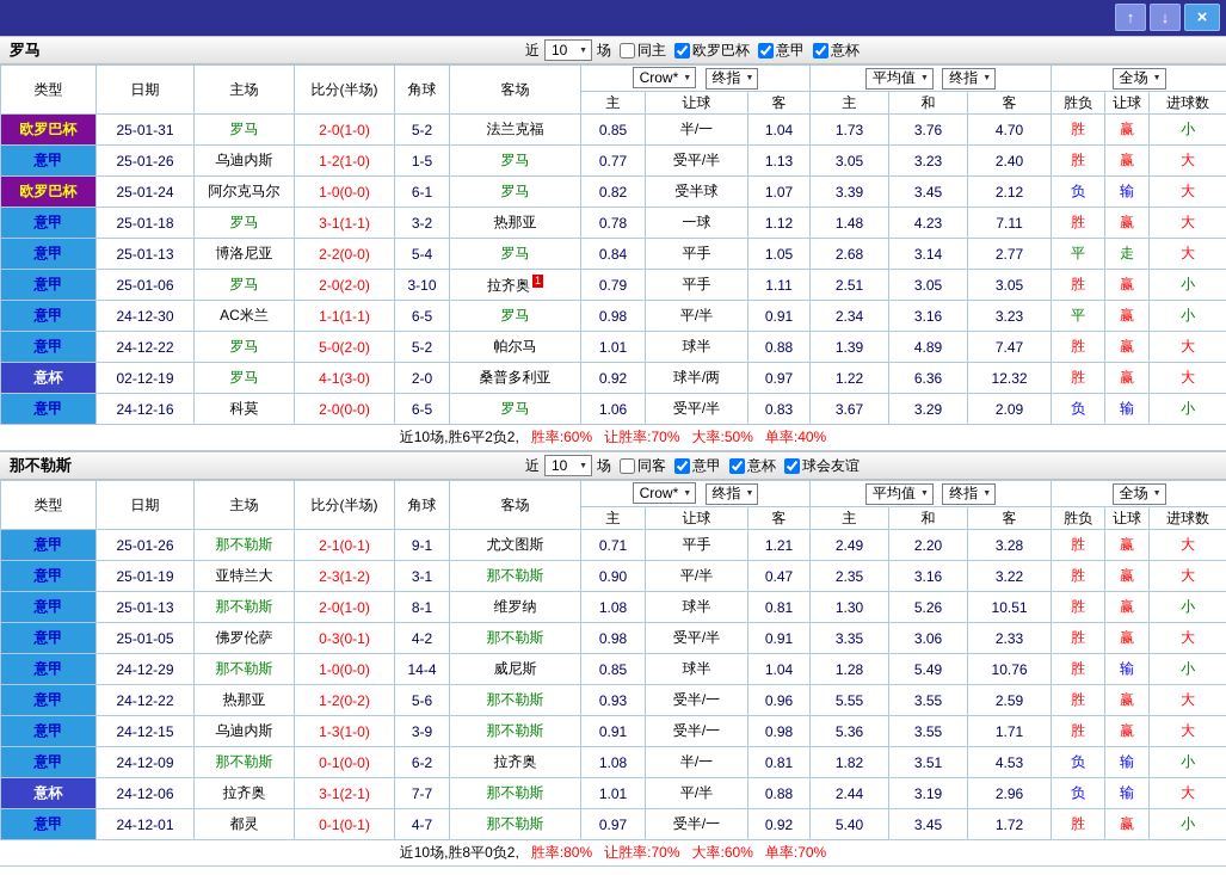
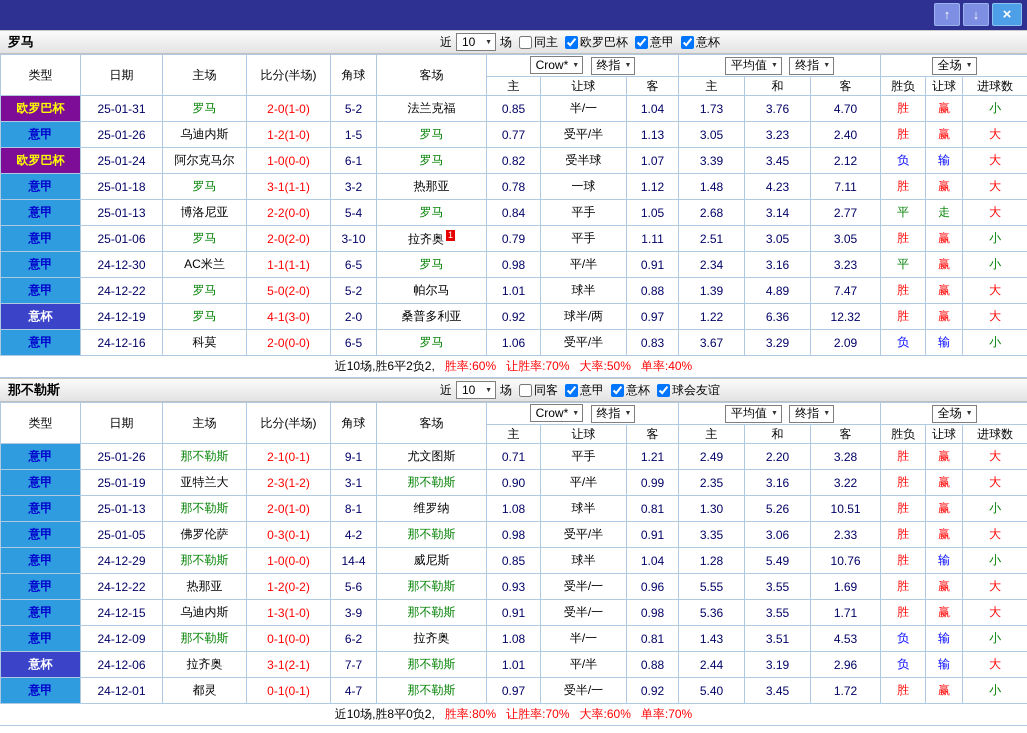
  ↑
  ↓
  ×
  罗马
  近
  10
  场
  同主
  欧罗巴杯
  意甲
  意杯
  类型	日期	主场	比分(半场)	角球	客场	Crow* 终指	平均值 终指	全场
  主	让球	客	主	和	客	胜负	让球	进球数
  欧罗巴杯	25-01-31	罗马	2-0(1-0)	5-2	法兰克福	0.85	半/一	1.04	1.73	3.76	4.70	胜	赢	小
  意甲	25-01-26	乌迪内斯	1-2(1-0)	1-5	罗马	0.77	受平/半	1.13	3.05	3.23	2.40	胜	赢	大
  欧罗巴杯	25-01-24	阿尔克马尔	1-0(0-0)	6-1	罗马	0.82	受半球	1.07	3.39	3.45	2.12	负	输	大
  意甲	25-01-18	罗马	3-1(1-1)	3-2	热那亚	0.78	一球	1.12	1.48	4.23	7.11	胜	赢	大
  意甲	25-01-13	博洛尼亚	2-2(0-0)	5-4	罗马	0.84	平手	1.05	2.68	3.14	2.77	平	走	大
  意甲	25-01-06	罗马	2-0(2-0)	3-10	拉齐奥 1	0.79	平手	1.11	2.51	3.05	3.05	胜	赢	小
  意甲	24-12-30	AC米兰	1-1(1-1)	6-5	罗马	0.98	平/半	0.91	2.34	3.16	3.23	平	赢	小
  意甲	24-12-22	罗马	5-0(2-0)	5-2	帕尔马	1.01	球半	0.88	1.39	4.89	7.47	胜	赢	大
- 意杯	02-12-19	罗马	4-1(3-0)	2-0	桑普多利亚	0.92	球半/两	0.97	1.22	6.36	12.32	胜	赢	大
+ 意杯	24-12-19	罗马	4-1(3-0)	2-0	桑普多利亚	0.92	球半/两	0.97	1.22	6.36	12.32	胜	赢	大
  意甲	24-12-16	科莫	2-0(0-0)	6-5	罗马	1.06	受平/半	0.83	3.67	3.29	2.09	负	输	小
  近10场,胜6平2负2,
  胜率:60%
  让胜率:70%
  大率:50%
  单率:40%
  那不勒斯
  近
  10
  场
  同客
  意甲
  意杯
  球会友谊
  类型	日期	主场	比分(半场)	角球	客场	Crow* 终指	平均值 终指	全场
  主	让球	客	主	和	客	胜负	让球	进球数
  意甲	25-01-26	那不勒斯	2-1(0-1)	9-1	尤文图斯	0.71	平手	1.21	2.49	2.20	3.28	胜	赢	大
- 意甲	25-01-19	亚特兰大	2-3(1-2)	3-1	那不勒斯	0.90	平/半	0.47	2.35	3.16	3.22	胜	赢	大
+ 意甲	25-01-19	亚特兰大	2-3(1-2)	3-1	那不勒斯	0.90	平/半	0.99	2.35	3.16	3.22	胜	赢	大
  意甲	25-01-13	那不勒斯	2-0(1-0)	8-1	维罗纳	1.08	球半	0.81	1.30	5.26	10.51	胜	赢	小
  意甲	25-01-05	佛罗伦萨	0-3(0-1)	4-2	那不勒斯	0.98	受平/半	0.91	3.35	3.06	2.33	胜	赢	大
  意甲	24-12-29	那不勒斯	1-0(0-0)	14-4	威尼斯	0.85	球半	1.04	1.28	5.49	10.76	胜	输	小
- 意甲	24-12-22	热那亚	1-2(0-2)	5-6	那不勒斯	0.93	受半/一	0.96	5.55	3.55	2.59	胜	赢	大
+ 意甲	24-12-22	热那亚	1-2(0-2)	5-6	那不勒斯	0.93	受半/一	0.96	5.55	3.55	1.69	胜	赢	大
  意甲	24-12-15	乌迪内斯	1-3(1-0)	3-9	那不勒斯	0.91	受半/一	0.98	5.36	3.55	1.71	胜	赢	大
- 意甲	24-12-09	那不勒斯	0-1(0-0)	6-2	拉齐奥	1.08	半/一	0.81	1.82	3.51	4.53	负	输	小
+ 意甲	24-12-09	那不勒斯	0-1(0-0)	6-2	拉齐奥	1.08	半/一	0.81	1.43	3.51	4.53	负	输	小
  意杯	24-12-06	拉齐奥	3-1(2-1)	7-7	那不勒斯	1.01	平/半	0.88	2.44	3.19	2.96	负	输	大
  意甲	24-12-01	都灵	0-1(0-1)	4-7	那不勒斯	0.97	受半/一	0.92	5.40	3.45	1.72	胜	赢	小
  近10场,胜8平0负2,
  胜率:80%
  让胜率:70%
  大率:60%
  单率:70%
